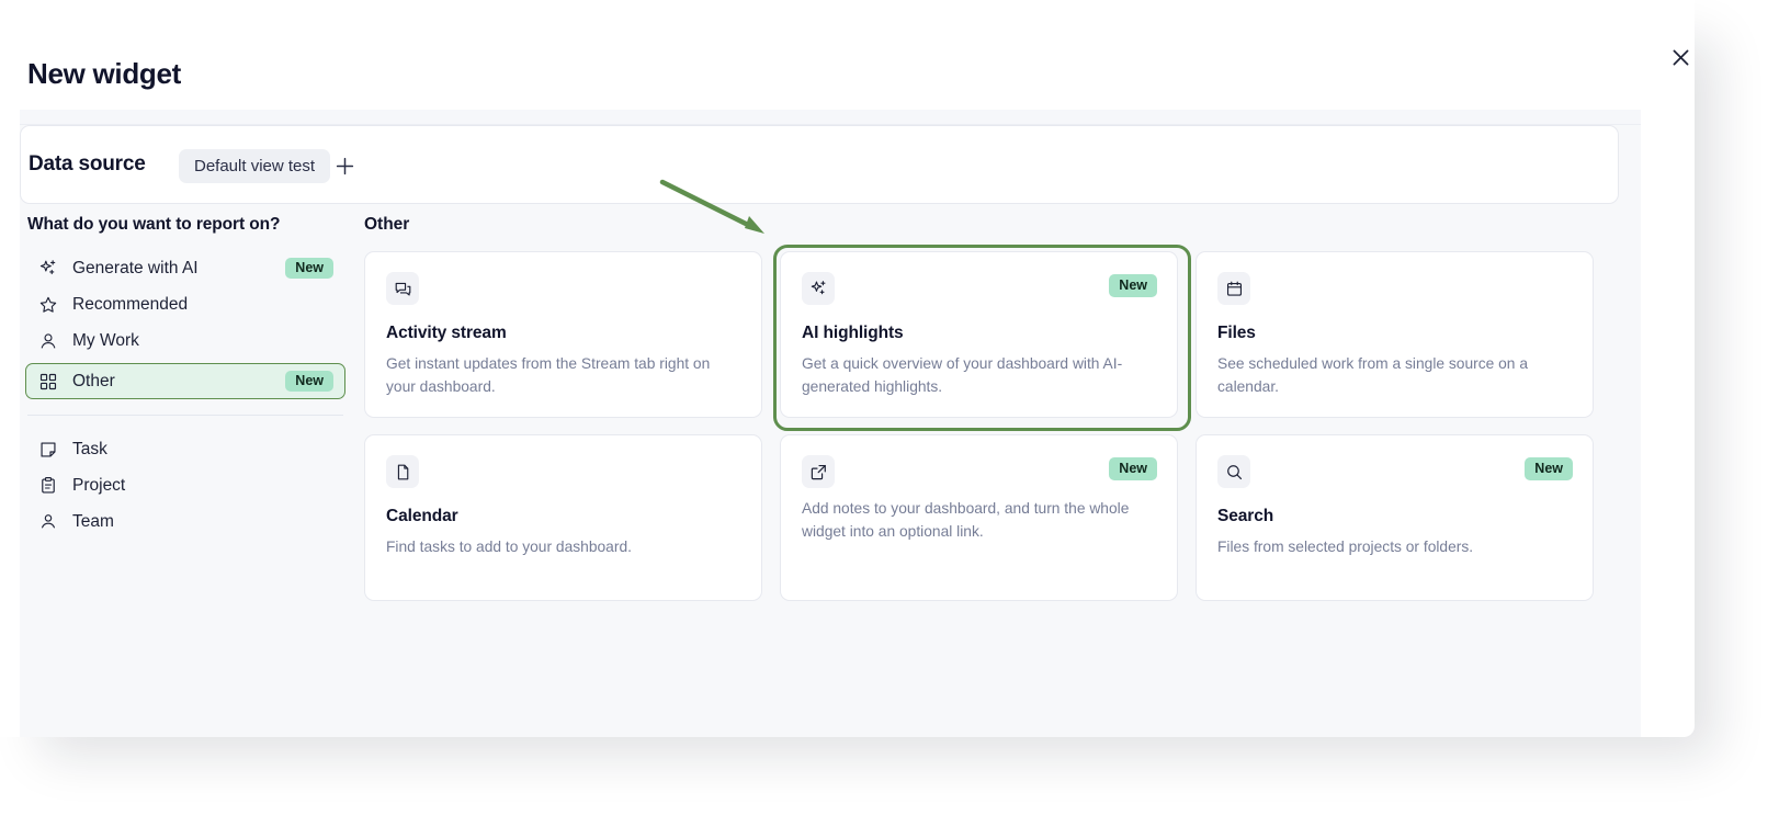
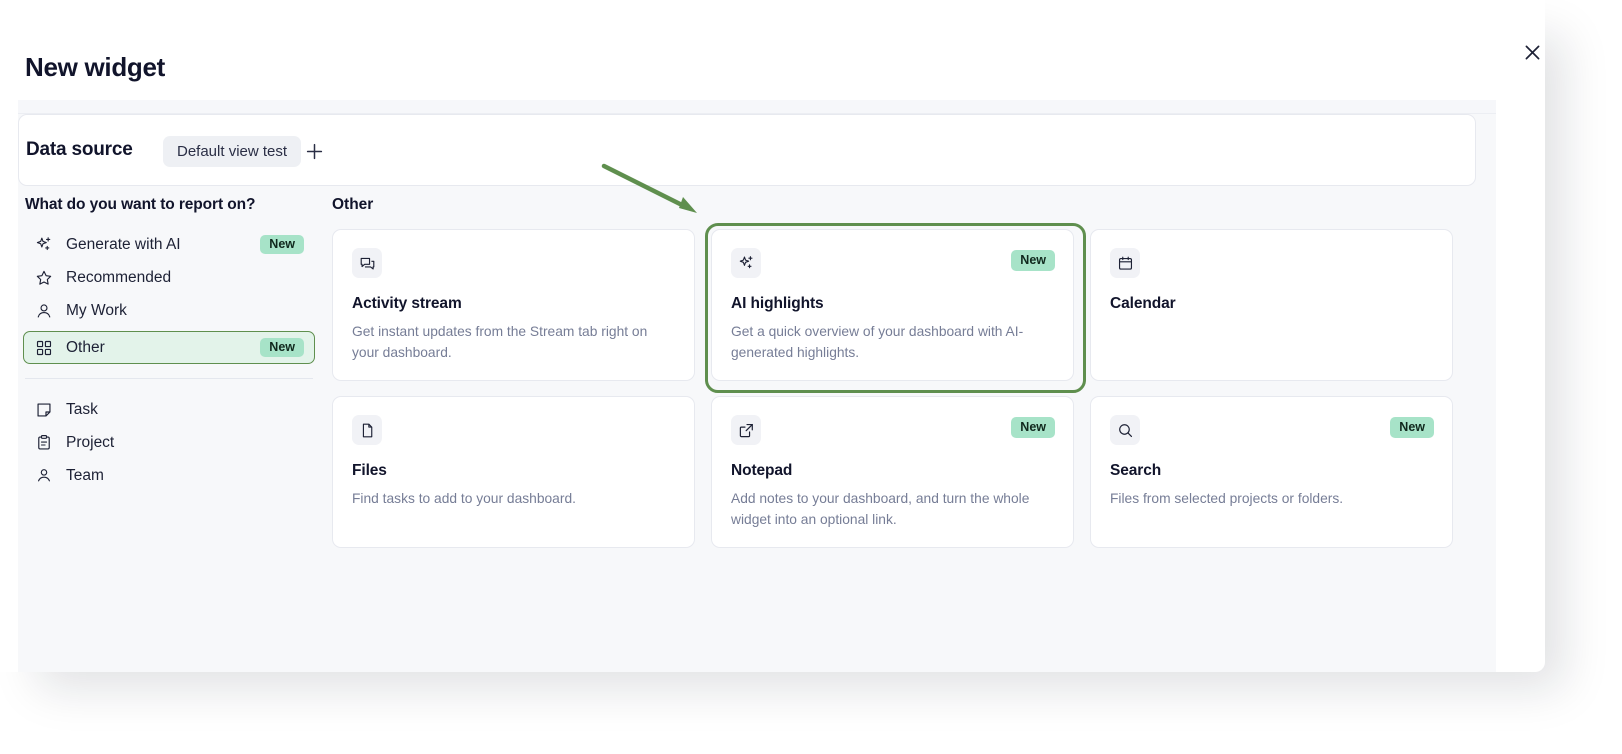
  New widget
  Data source
  Default view test
  What do you want to report on?
  Generate with AI
  New
  Recommended
  My Work
  Other
  New
  Task
  Project
  Team
  Other
  Activity stream
  Get instant updates from the Stream tab right on your dashboard.
  New
  AI highlights
  Get a quick overview of your dashboard with AI-generated highlights.
- Files
+ Calendar
- See scheduled work from a single source on a calendar.
- Calendar
+ Files
  Find tasks to add to your dashboard.
  New
+ Notepad
  Add notes to your dashboard, and turn the whole widget into an optional link.
  New
  Search
  Files from selected projects or folders.
